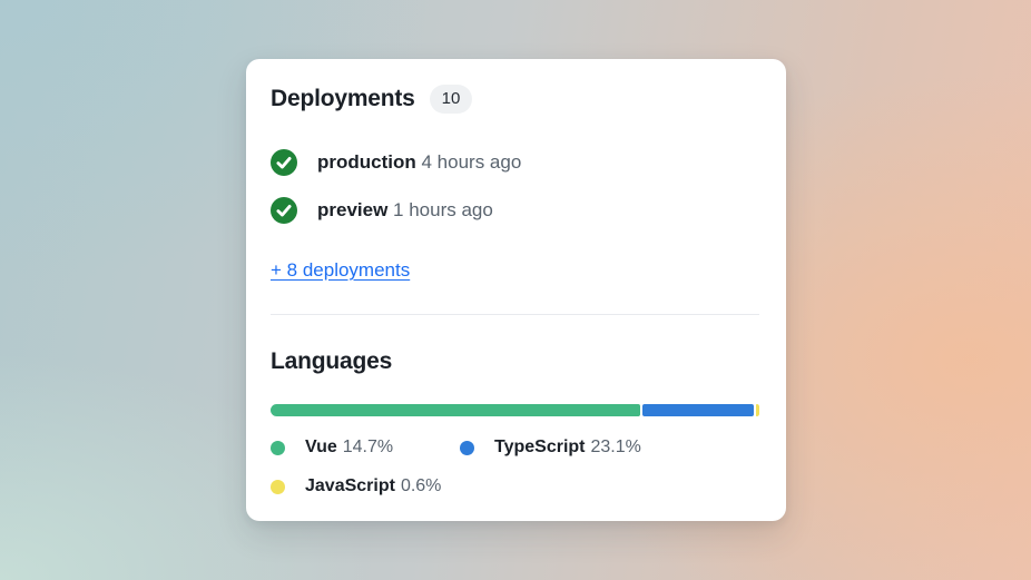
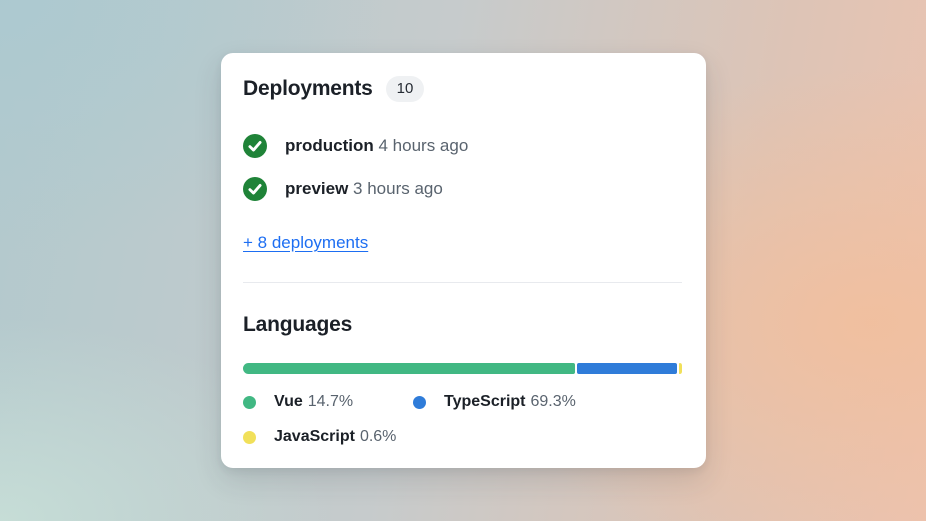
  Deployments
  10
  production 4 hours ago
- preview 1 hours ago
+ preview 3 hours ago
  + 8 deployments
  Languages
  Vue 14.7%
- TypeScript 23.1%
+ TypeScript 69.3%
  JavaScript 0.6%
